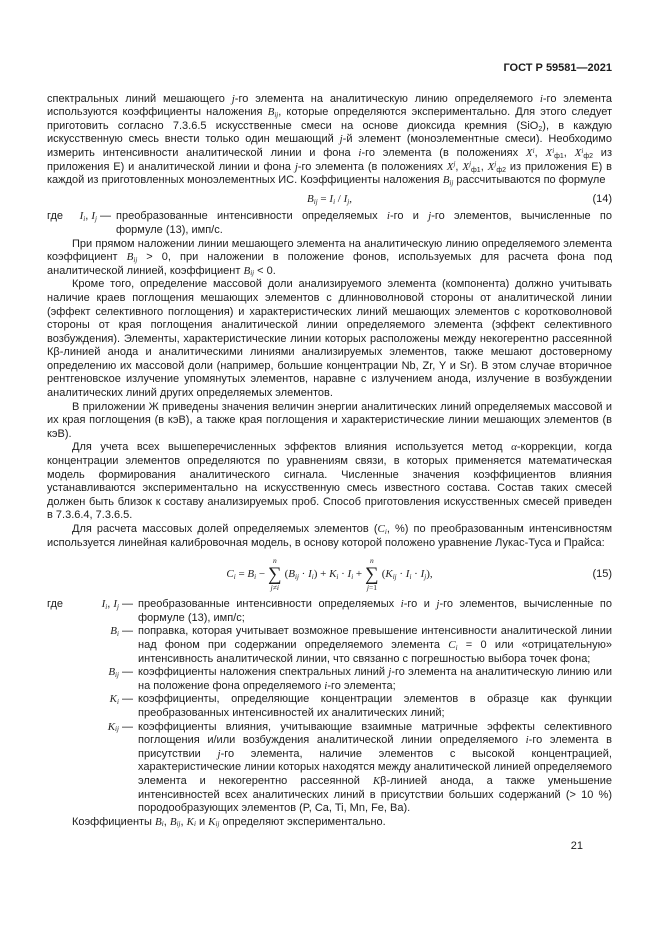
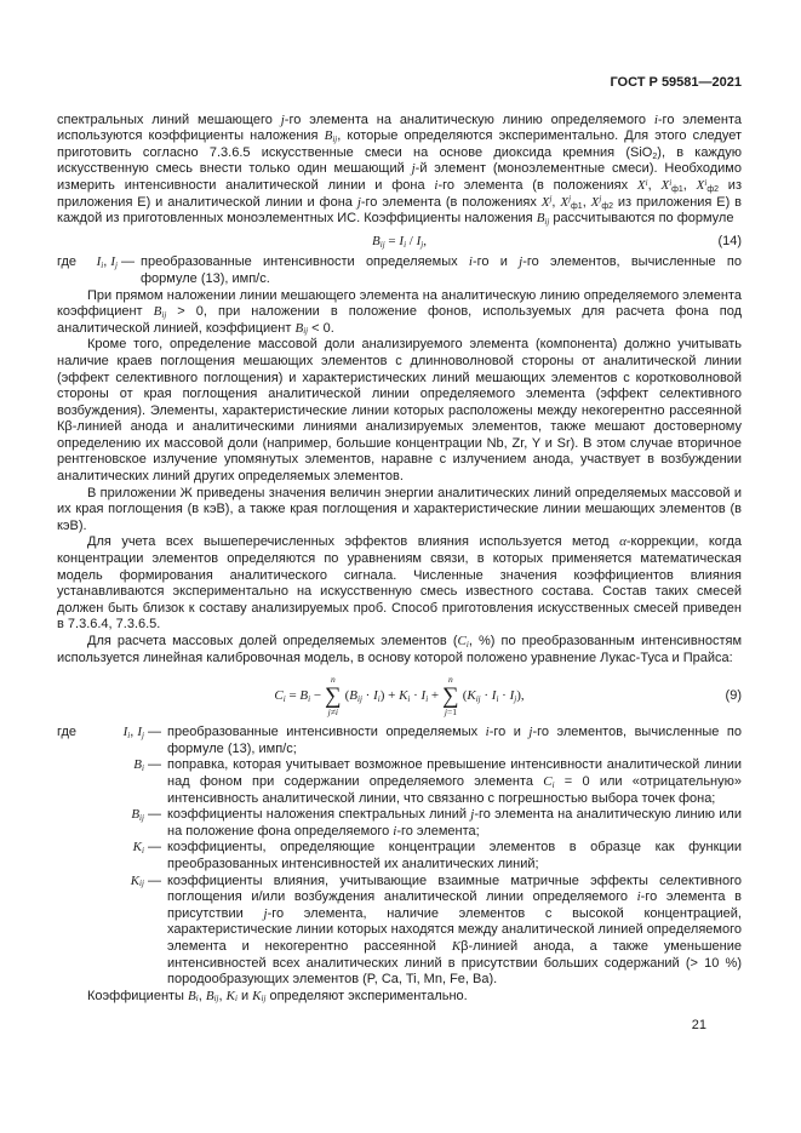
  ГОСТ Р 59581—2021
  спектральных линий мешающего j-го элемента на аналитическую линию определяемого i-го элемента используются коэффициенты наложения Bij, которые определяются экспериментально. Для этого следует приготовить согласно 7.3.6.5 искусственные смеси на основе диоксида кремния (SiO ), в каждую искусственную смесь внести только один мешающий j-й элемент (моноэлементные смеси). Необходимо измерить интенсивности аналитической линии и фона i-го элемента (в положениях Xi, Xi , Xi из приложения Е) и аналитической линии и фона j-го элемента (в положениях Xj, Xj , Xj из приложения Е) в каждой из приготовленных моноэлементных ИС. Коэффициенты наложения Bij рассчитываются по формуле
  Bij = Ii / Ij,
  (14)
  где
  Ii, Ij —
  преобразованные интенсивности определяемых i-го и j-го элементов, вычисленные по формуле (13), имп/с.
  При прямом наложении линии мешающего элемента на аналитическую линию определяемого элемента коэффициент B > 0, при наложении в положение фонов, используемых для расчета фона под аналитической линией, коэффициент Bij < 0.
- Кроме того, определение массовой доли анализируемого элемента (компонента) должно учитывать наличие краев поглощения мешающих элементов с длинноволновой стороны от аналитической линии (эффект селективного поглощения) и характеристических линий мешающих элементов с коротковолновой стороны от края поглощения аналитической линии определяемого элемента (эффект селективного возбуждения). Элементы, характеристические линии которых расположены между некогерентно рассеянной Кβ-линией анода и аналитическими линиями анализируемых элементов, также мешают достоверному определению их массовой доли (например, большие концентрации Nb, Zr, Y и Sr). В этом случае вторичное рентгеновское излучение упомянутых элементов, наравне с излучением анода, излучение в возбуждении аналитических линий других определяемых элементов.
+ Кроме того, определение массовой доли анализируемого элемента (компонента) должно учитывать наличие краев поглощения мешающих элементов с длинноволновой стороны от аналитической линии (эффект селективного поглощения) и характеристических линий мешающих элементов с коротковолновой стороны от края поглощения аналитической линии определяемого элемента (эффект селективного возбуждения). Элементы, характеристические линии которых расположены между некогерентно рассеянной Кβ-линией анода и аналитическими линиями анализируемых элементов, также мешают достоверному определению их массовой доли (например, большие концентрации Nb, Zr, Y и Sr). В этом случае вторичное рентгеновское излучение упомянутых элементов, наравне с излучением анода, участвует в возбуждении аналитических линий других определяемых элементов.
  В приложении Ж приведены значения величин энергии аналитических линий определяемых массовой и их края поглощения (в кэВ), а также края поглощения и характеристические линии мешающих элементов (в кэВ).
  Для учета всех вышеперечисленных эффектов влияния используется метод α-коррекции, когда концентрации элементов определяются по уравнениям связи, в которых применяется математическая модель формирования аналитического сигнала. Численные значения коэффициентов влияния устанавливаются экспериментально на искусственную смесь известного состава. Состав таких смесей должен быть близок к составу анализируемых проб. Способ приготовления искусственных смесей приведен в 7.3.6.4, 7.3.6.5.
  Для расчета массовых долей определяемых элементов (Ci, %) по преобразованным интенсивностям используется линейная калибровочная модель, в основу которой положено уравнение Лукас-Туса и Прайса:
  Ci = Bi −
  n
  ∑
  j≠i
  (Bij · Ii) + Ki · Ii +
  n
  ∑
  j=1
  (Kij · Ii · Ij),
- (15)
+ (9)
  где
  Ii, Ij —
  преобразованные интенсивности определяемых i-го и j-го элементов, вычисленные по формуле (13), имп/с;
  Bi —
  поправка, которая учитывает возможное превышение интенсивности аналитической линии над фоном при содержании определяемого элемента Ci = 0 или «отрицательную» интенсивность аналитической линии, что связанно с погрешностью выбора точек фона;
  Bij —
  коэффициенты наложения спектральных линий j-го элемента на аналитическую линию или на положение фона определяемого i-го элемента;
  Ki —
  коэффициенты, определяющие концентрации элементов в образце как функции преобразованных интенсивностей их аналитических линий;
  Kij —
  коэффициенты влияния, учитывающие взаимные матричные эффекты селективного поглощения и/или возбуждения аналитической линии определяемого i-го элемента в присутствии j-го элемента, наличие элементов с высокой концентрацией, характеристические линии которых находятся между аналитической линией определяемого элемента и некогерентно рассеянной Kβ-линией анода, а также уменьшение интенсивностей всех аналитических линий в присутствии больших содержаний (> 10 %) породообразующих элементов (P, Ca, Ti, Mn, Fe, Ba).
  Коэффициенты Bi, Bij, Ki и Kij определяют экспериментально.
  21
